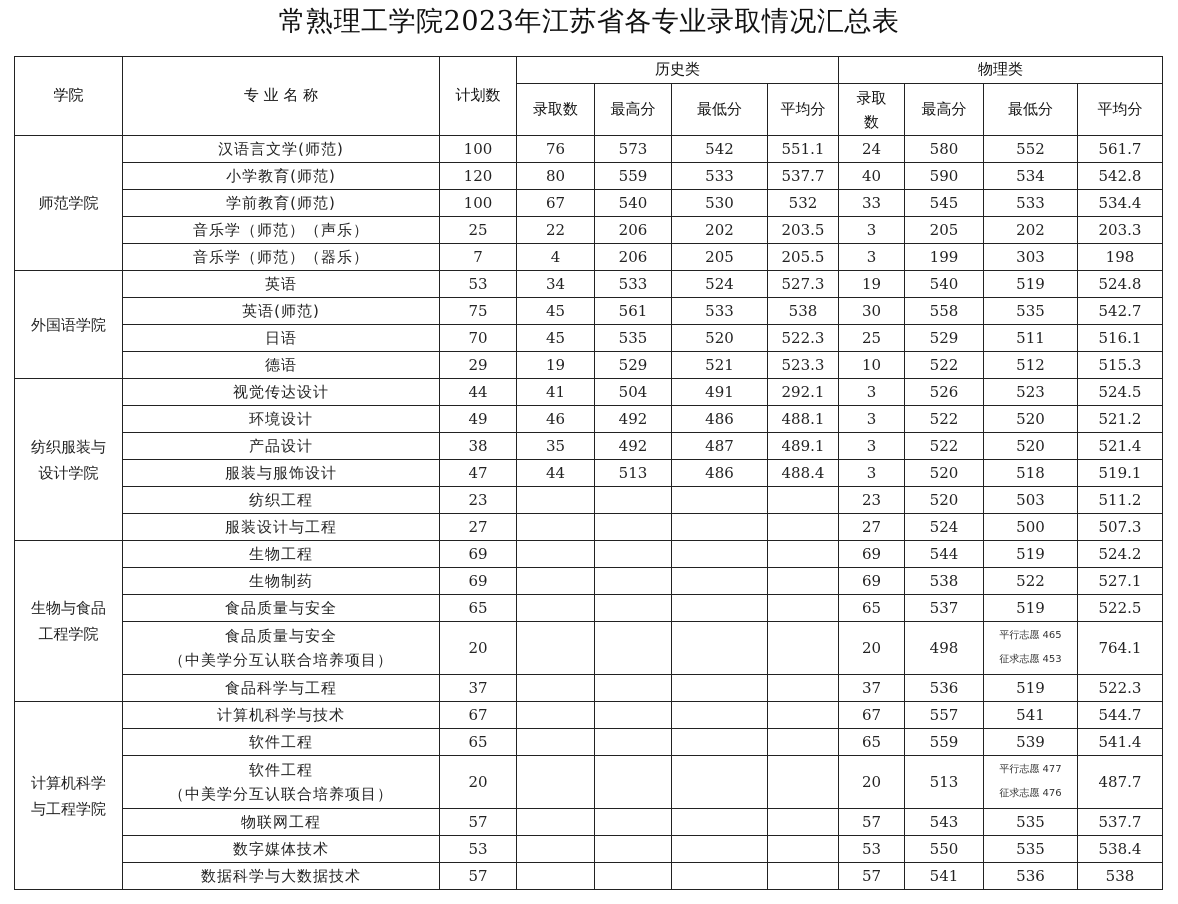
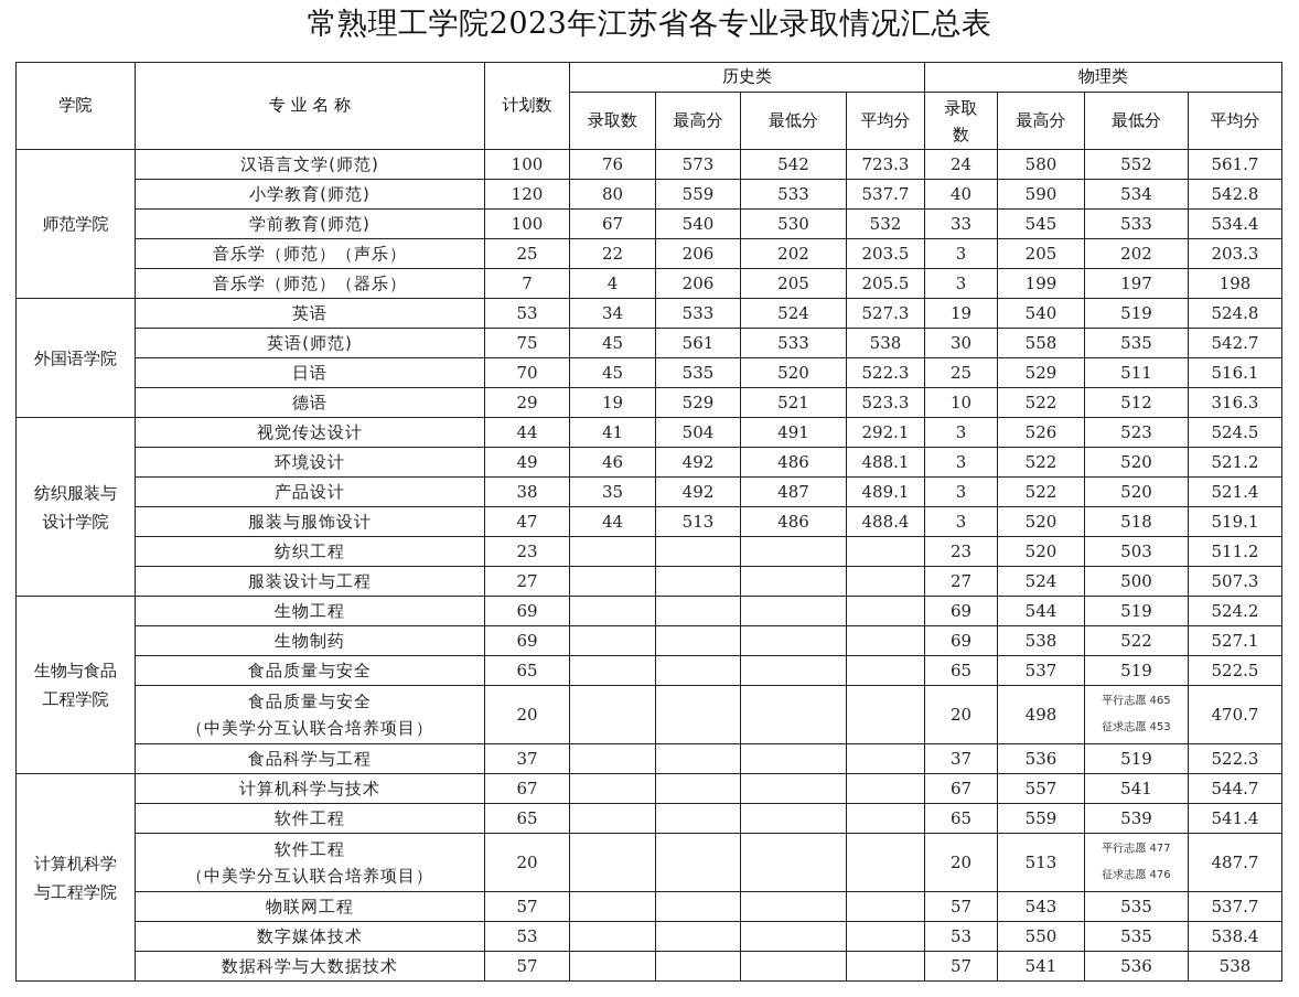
  常熟理工学院2023年江苏省各专业录取情况汇总表
  学院	专 业 名 称	计划数	历史类	物理类
  录取数	最高分	最低分	平均分	录取 数	最高分	最低分	平均分
- 师范学院	汉语言文学(师范)	100	76	573	542	551.1	24	580	552	561.7
+ 师范学院	汉语言文学(师范)	100	76	573	542	723.3	24	580	552	561.7
  小学教育(师范)	120	80	559	533	537.7	40	590	534	542.8
  学前教育(师范)	100	67	540	530	532	33	545	533	534.4
  音乐学（师范）（声乐）	25	22	206	202	203.5	3	205	202	203.3
- 音乐学（师范）（器乐）	7	4	206	205	205.5	3	199	303	198
+ 音乐学（师范）（器乐）	7	4	206	205	205.5	3	199	197	198
  外国语学院	英语	53	34	533	524	527.3	19	540	519	524.8
  英语(师范)	75	45	561	533	538	30	558	535	542.7
  日语	70	45	535	520	522.3	25	529	511	516.1
- 德语	29	19	529	521	523.3	10	522	512	515.3
+ 德语	29	19	529	521	523.3	10	522	512	316.3
  纺织服装与设计学院	视觉传达设计	44	41	504	491	292.1	3	526	523	524.5
  环境设计	49	46	492	486	488.1	3	522	520	521.2
  产品设计	38	35	492	487	489.1	3	522	520	521.4
  服装与服饰设计	47	44	513	486	488.4	3	520	518	519.1
  纺织工程	23					23	520	503	511.2
  服装设计与工程	27					27	524	500	507.3
  生物与食品工程学院	生物工程	69					69	544	519	524.2
  生物制药	69					69	538	522	527.1
  食品质量与安全	65					65	537	519	522.5
- 食品质量与安全（中美学分互认联合培养项目）	20					20	498	平行志愿 465征求志愿 453	764.1
+ 食品质量与安全（中美学分互认联合培养项目）	20					20	498	平行志愿 465征求志愿 453	470.7
  食品科学与工程	37					37	536	519	522.3
  计算机科学与工程学院	计算机科学与技术	67					67	557	541	544.7
  软件工程	65					65	559	539	541.4
  软件工程（中美学分互认联合培养项目）	20					20	513	平行志愿 477征求志愿 476	487.7
  物联网工程	57					57	543	535	537.7
  数字媒体技术	53					53	550	535	538.4
  数据科学与大数据技术	57					57	541	536	538
